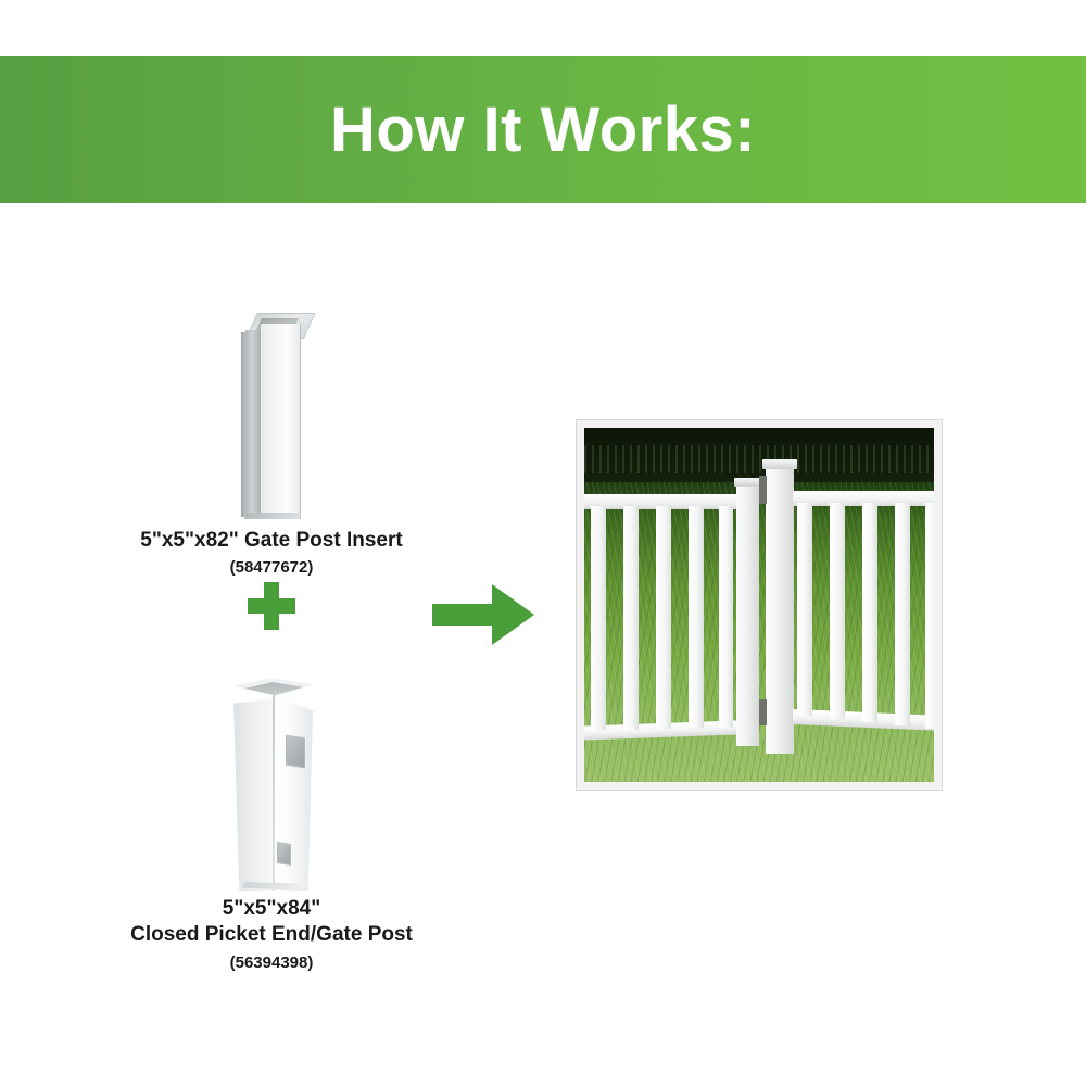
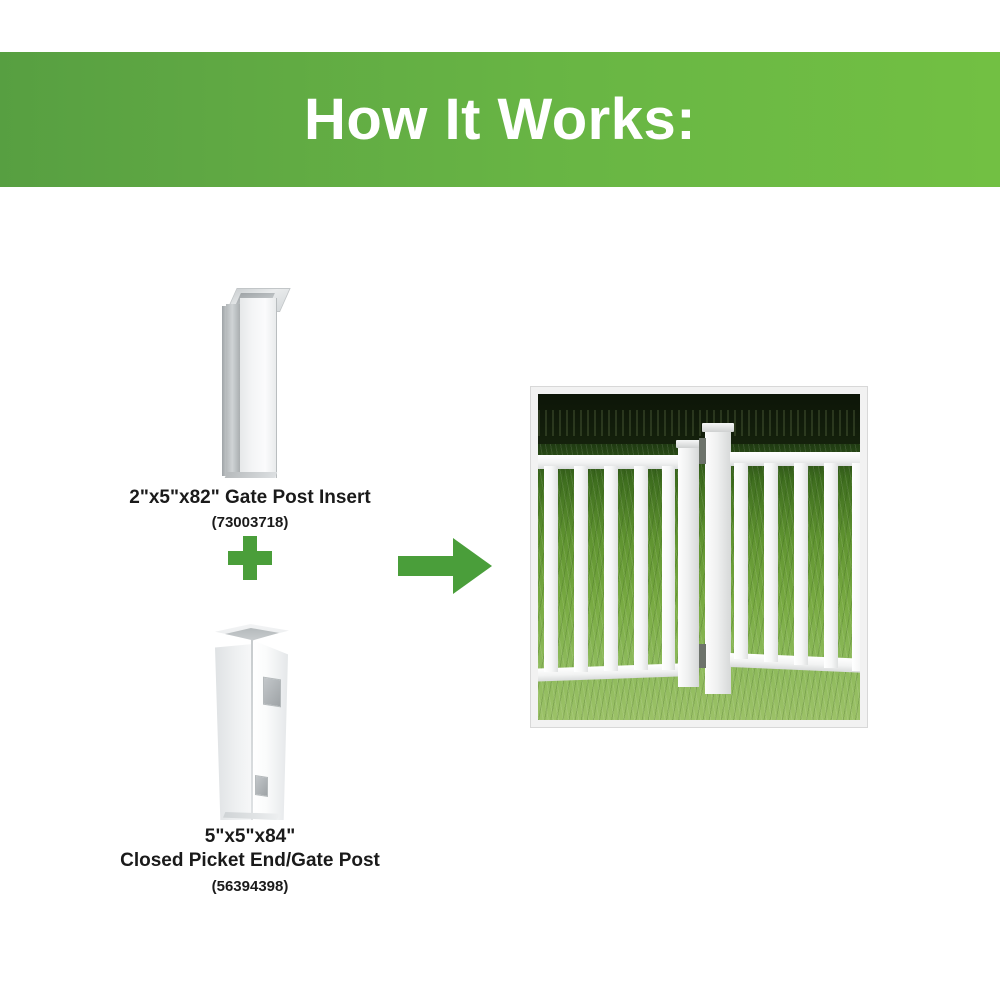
  How It Works:
- 5"x5"x82" Gate Post Insert
+ 2"x5"x82" Gate Post Insert
- (58477672)
+ (73003718)
  5"x5"x84"
  Closed Picket End/Gate Post
  (56394398)
